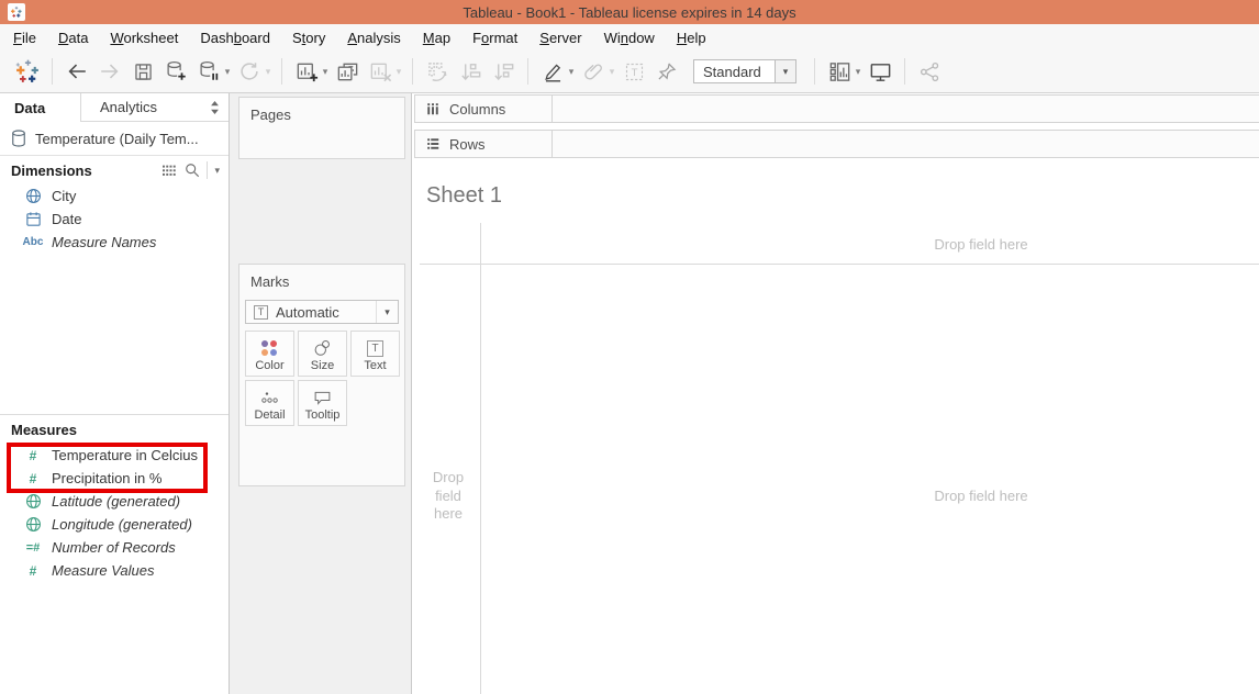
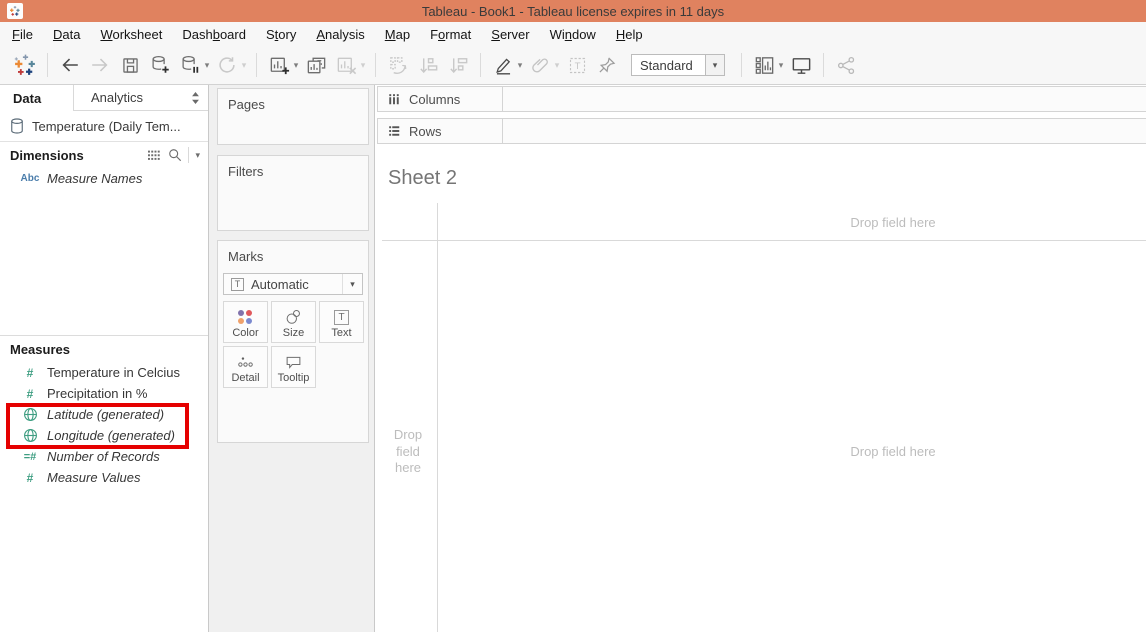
- Tableau - Book1 - Tableau license expires in 14 days
+ Tableau - Book1 - Tableau license expires in 11 days
  File
  Data
  Worksheet
  Dashboard
  Story
  Analysis
  Map
  Format
  Server
  Window
  Help
  ▾
  ▾
  ▾
  ▾
  ▾
  ▾
  T
  Standard
  ▾
  ▾
  Data
  Analytics
  Temperature (Daily Tem...
  Dimensions
  ▾
- City
- Date
  Abc
  Measure Names
  Measures
  #
  Temperature in Celcius
  #
  Precipitation in %
  Latitude (generated)
  Longitude (generated)
  =#
  Number of Records
  #
  Measure Values
  Pages
+ Filters
  Marks
  T
  Automatic
  ▾
  Color
  Size
  T
  Text
  Detail
  Tooltip
  Columns
  Rows
- Sheet 1
+ Sheet 2
  Drop field here
  Drop field here
  Drop field here
